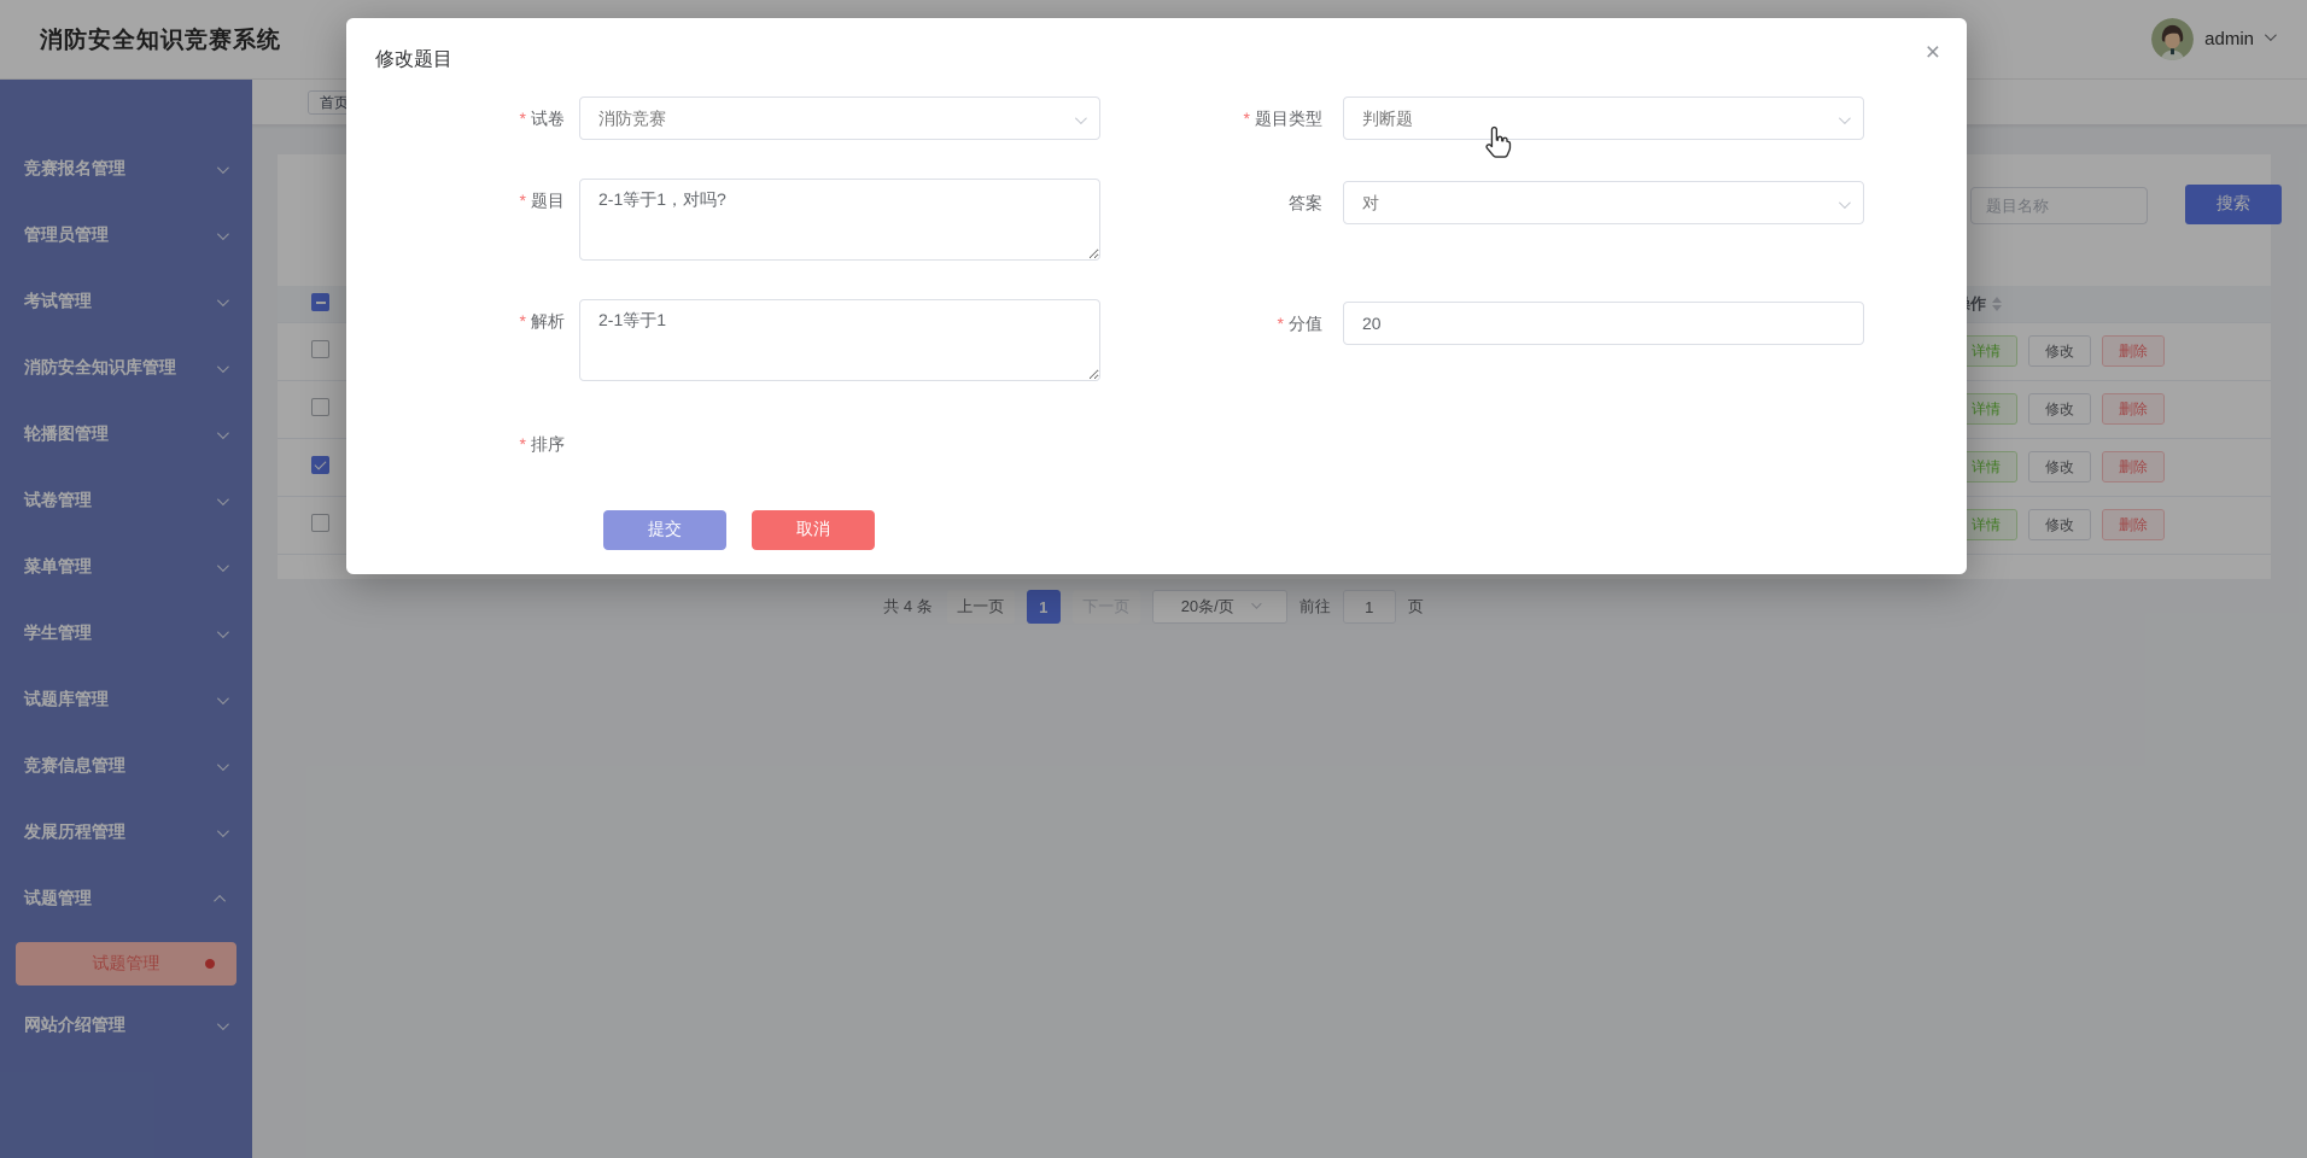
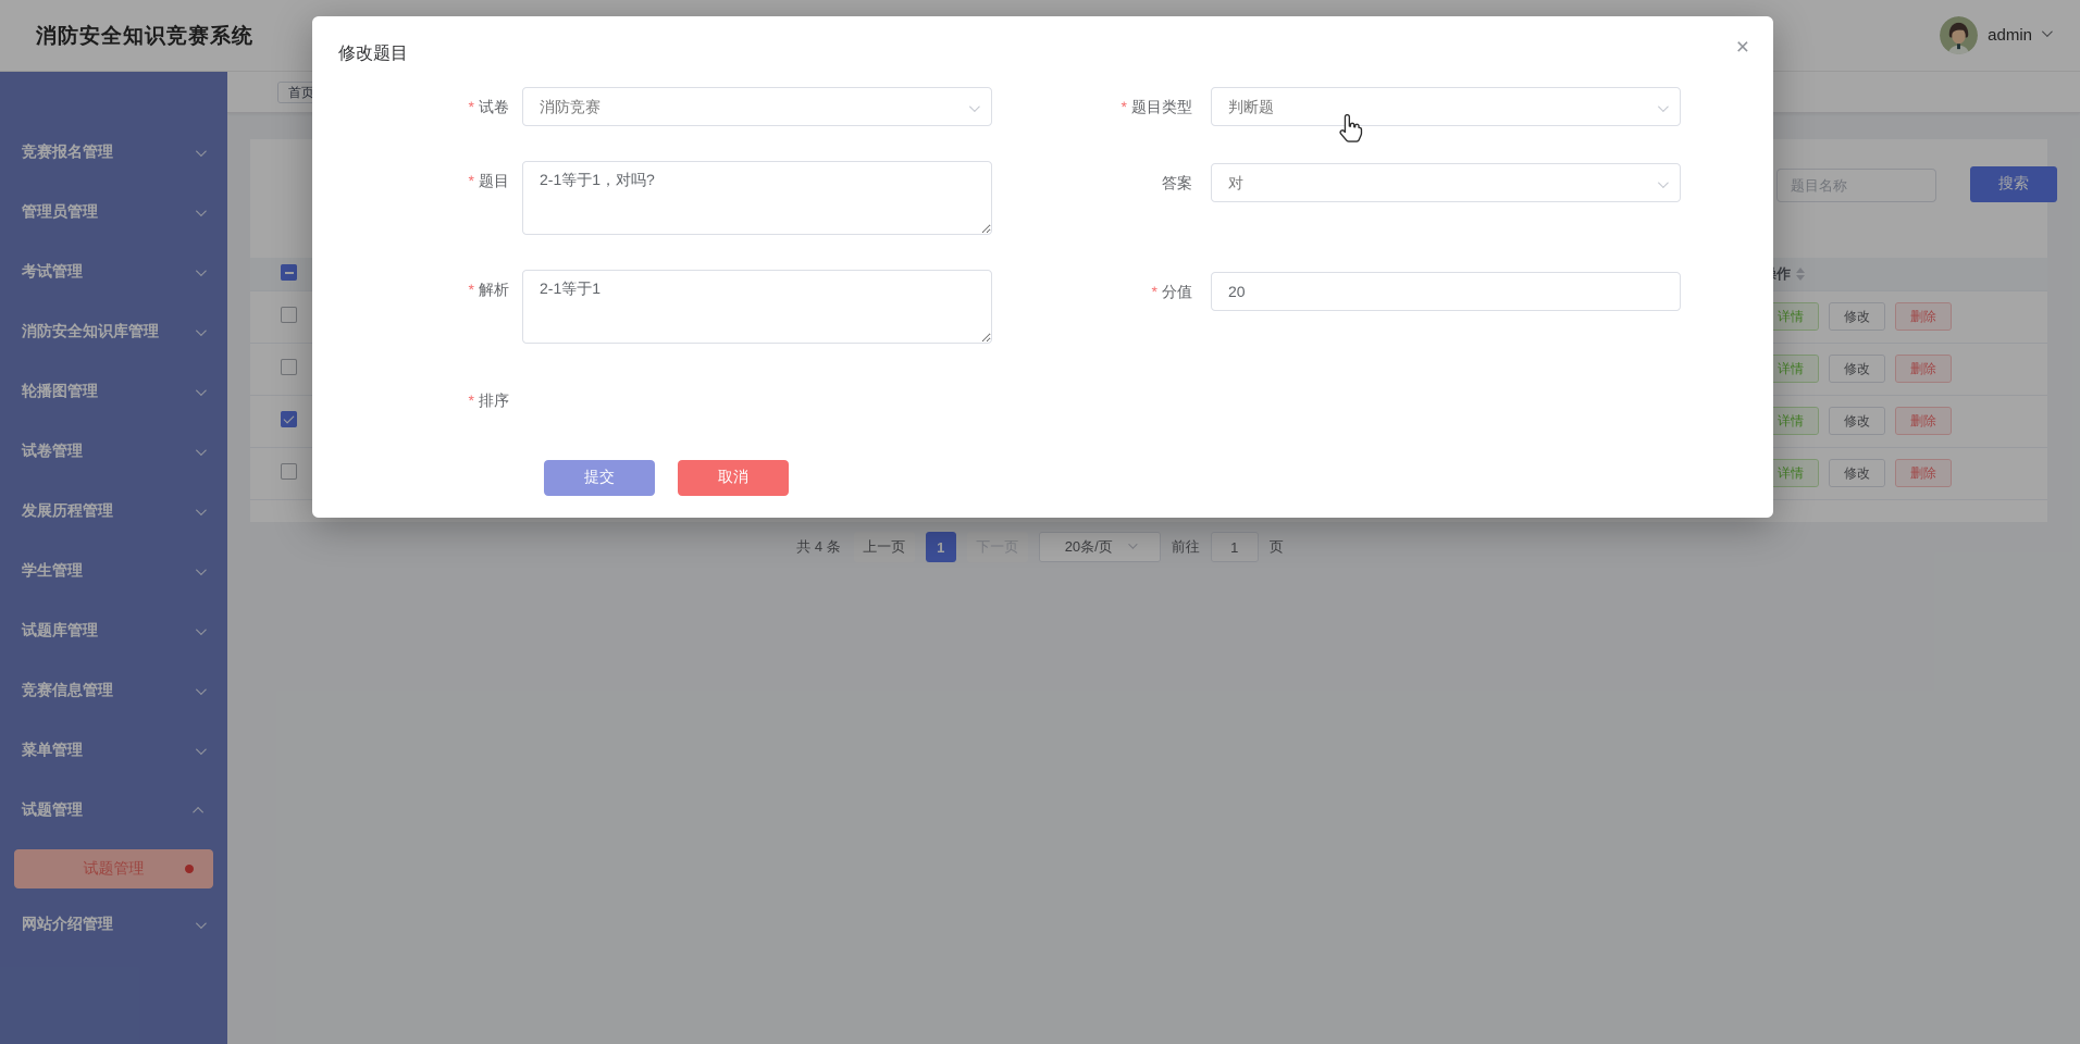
  消防安全知识竞赛系统
  admin
  竞赛报名管理
  管理员管理
  考试管理
  消防安全知识库管理
  轮播图管理
  试卷管理
- 菜单管理
+ 发展历程管理
  学生管理
  试题库管理
  竞赛信息管理
- 发展历程管理
+ 菜单管理
  试题管理
  试题管理
  网站介绍管理
  首页
  题目名称
  搜索
  		详情 修改 删除
  		详情 修改 删除
  		详情 修改 删除
  		详情 修改 删除
  共 4 条
  上一页
  1
  下一页
  20条/页
  前往
  1
  页
  修改题目
  ×
  * 试卷
  消防竞赛
  * 题目类型
  判断题
  * 题目
  2-1等于1，对吗?
  答案
  对
  * 解析
  2-1等于1
  * 分值
  20
  * 排序
  提交
  取消
